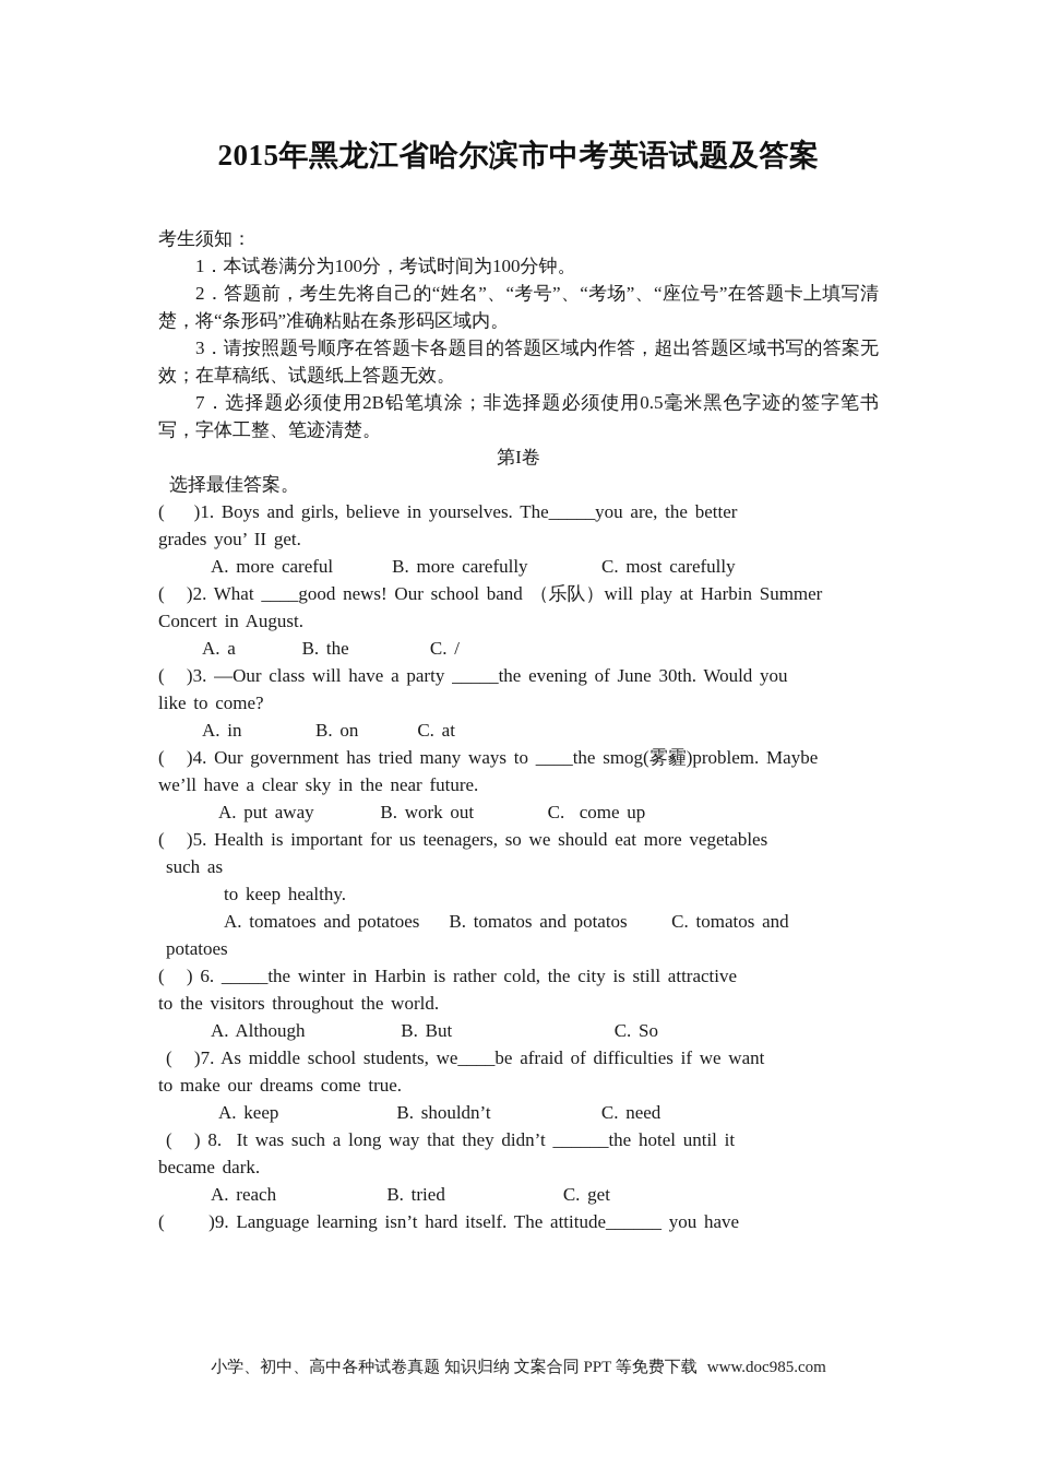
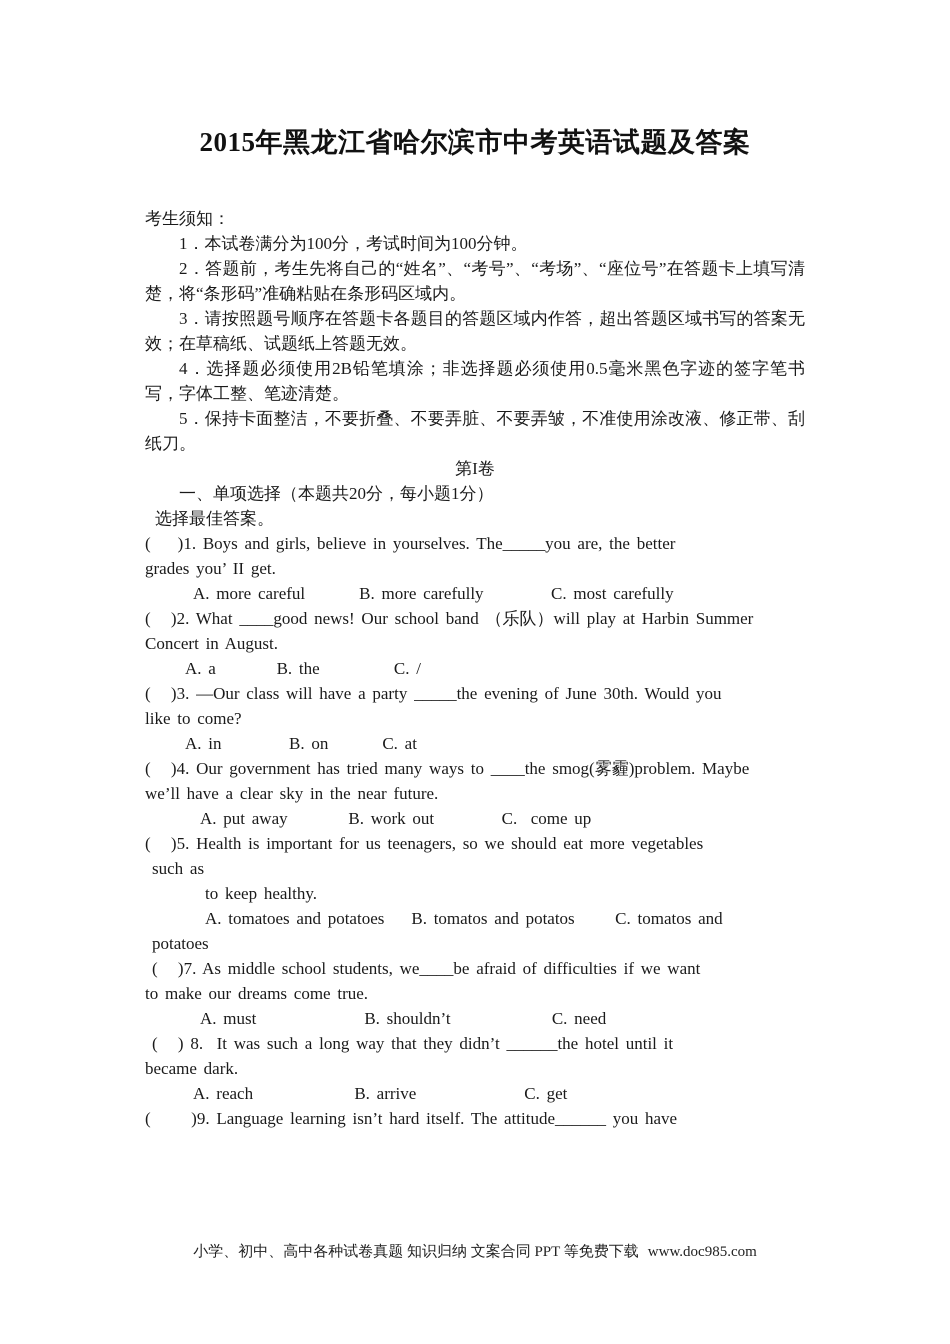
  2015年黑龙江省哈尔滨市中考英语试题及答案
  考生须知：
  1．本试卷满分为100分，考试时间为100分钟。
  2．答题前，考生先将自己的“姓名”、“考号”、“考场”、“座位号”在答题卡上填写清楚，将“条形码”准确粘贴在条形码区域内。
  3．请按照题号顺序在答题卡各题目的答题区域内作答，超出答题区域书写的答案无效；在草稿纸、试题纸上答题无效。
- 7．选择题必须使用2B铅笔填涂；非选择题必须使用0.5毫米黑色字迹的签字笔书写，字体工整、笔迹清楚。
+ 4．选择题必须使用2B铅笔填涂；非选择题必须使用0.5毫米黑色字迹的签字笔书写，字体工整、笔迹清楚。
+ 5．保持卡面整洁，不要折叠、不要弄脏、不要弄皱，不准使用涂改液、修正带、刮纸刀。
  第I卷
+ 一、单项选择（本题共20分，每小题1分）
  选择最佳答案。
  ( )1. Boys and girls, believe in yourselves. The_____you are, the better
  grades you’ II get.
  A. more careful B. more carefully C. most carefully
  ( )2. What ____good news! Our school band （乐队）will play at Harbin Summer
  Concert in August.
  A. a B. the C. /
  ( )3. —Our class will have a party _____the evening of June 30th. Would you
  like to come?
  A. in B. on C. at
  ( )4. Our government has tried many ways to ____the smog(雾霾)problem. Maybe
  we’ll have a clear sky in the near future.
  A. put away B. work out C. come up
  ( )5. Health is important for us teenagers, so we should eat more vegetables
  such as
  to keep healthy.
  A. tomatoes and potatoes B. tomatos and potatos C. tomatos and
  potatoes
- ( ) 6. _____the winter in Harbin is rather cold, the city is still attractive
- to the visitors throughout the world.
- A. Although B. But C. So
  ( )7. As middle school students, we____be afraid of difficulties if we want
  to make our dreams come true.
- A. keep B. shouldn’t C. need
+ A. must B. shouldn’t C. need
  ( ) 8. It was such a long way that they didn’t ______the hotel until it
  became dark.
- A. reach B. tried C. get
+ A. reach B. arrive C. get
  ( )9. Language learning isn’t hard itself. The attitude______ you have
  小学、初中、高中各种试卷真题 知识归纳 文案合同 PPT 等免费下载 www.doc985.com
